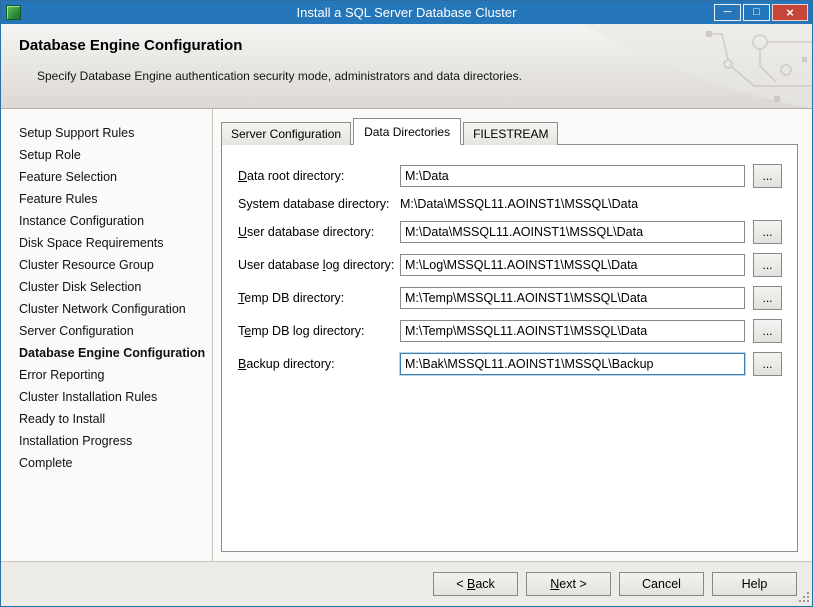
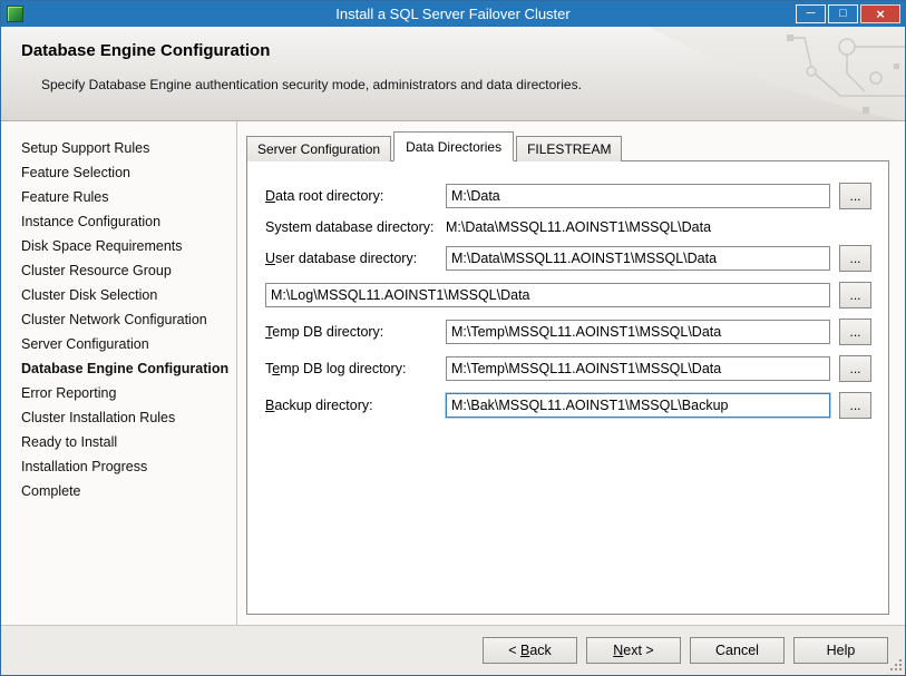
- Install a SQL Server Database Cluster
+ Install a SQL Server Failover Cluster
  ─
  □
  ×
  Database Engine Configuration
  Specify Database Engine authentication security mode, administrators and data directories.
  Setup Support Rules
- Setup Role
  Feature Selection
  Feature Rules
  Instance Configuration
  Disk Space Requirements
  Cluster Resource Group
  Cluster Disk Selection
  Cluster Network Configuration
  Server Configuration
  Database Engine Configuration
  Error Reporting
  Cluster Installation Rules
  Ready to Install
  Installation Progress
  Complete
  Server Configuration
  Data Directories
  FILESTREAM
  Data root directory:
  M:\Data
  ...
  System database directory:
  M:\Data\MSSQL11.AOINST1\MSSQL\Data
  User database directory:
  M:\Data\MSSQL11.AOINST1\MSSQL\Data
  ...
- User database log directory:
  M:\Log\MSSQL11.AOINST1\MSSQL\Data
  ...
  Temp DB directory:
  M:\Temp\MSSQL11.AOINST1\MSSQL\Data
  ...
  Temp DB log directory:
  M:\Temp\MSSQL11.AOINST1\MSSQL\Data
  ...
  Backup directory:
  M:\Bak\MSSQL11.AOINST1\MSSQL\Backup
  ...
  < Back
  Next >
  Cancel
  Help
